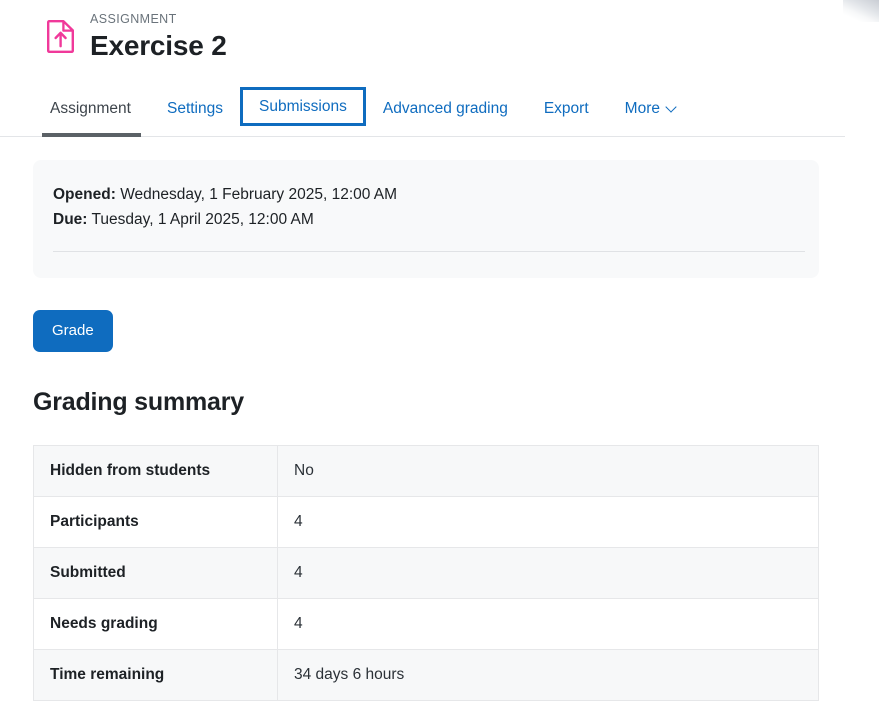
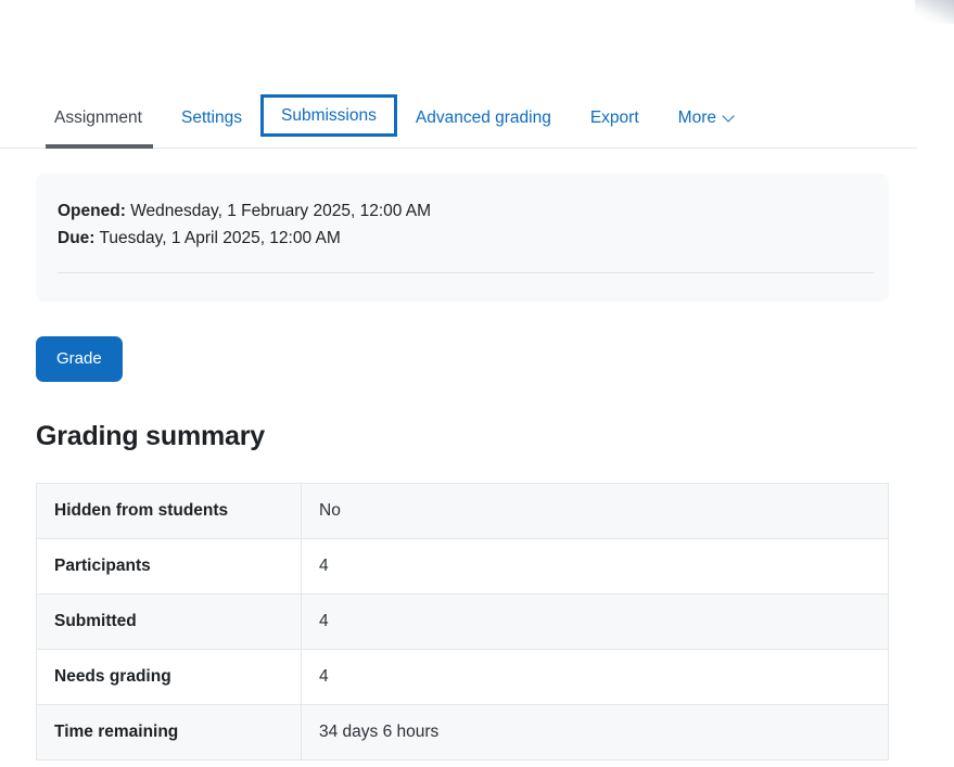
- ASSIGNMENT
- Exercise 2
  Assignment
  Settings
  Submissions
  Advanced grading
  Export
  More
  Opened: Wednesday, 1 February 2025, 12:00 AM
  Due: Tuesday, 1 April 2025, 12:00 AM
  Grade
  Grading summary
  Hidden from students	No
  Participants	4
  Submitted	4
  Needs grading	4
  Time remaining	34 days 6 hours
